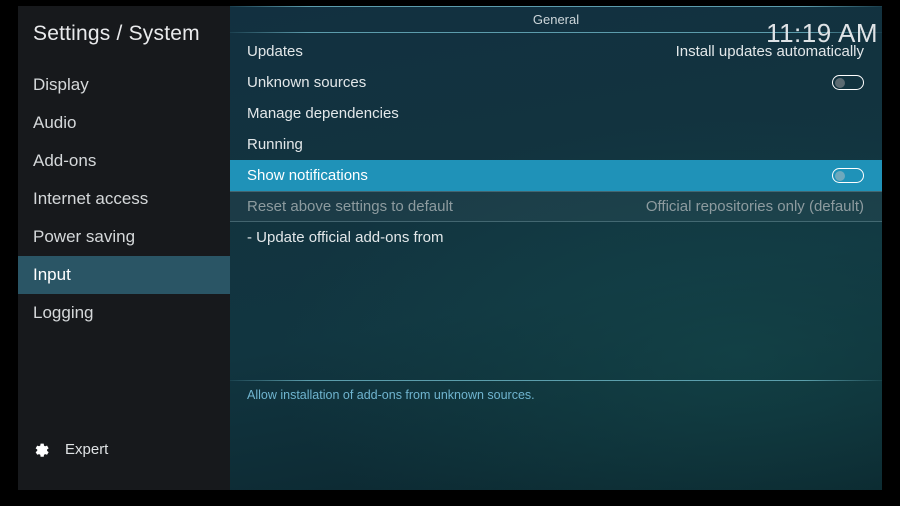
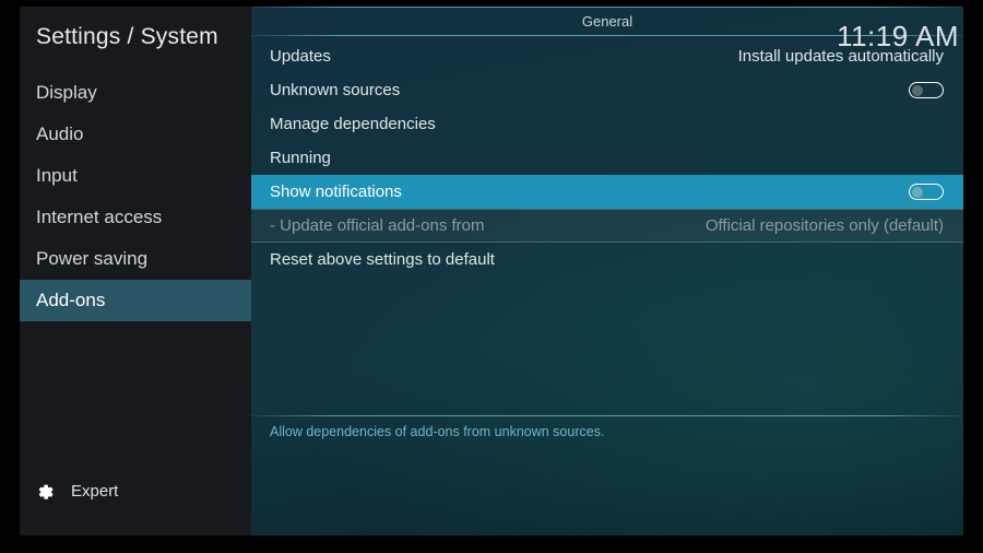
  Settings / System
  Display
  Audio
- Add-ons
+ Input
  Internet access
  Power saving
- Input
+ Add-ons
- Logging
  Expert
  General
  Updates
  Install updates automatically
  Unknown sources
  Manage dependencies
  Running
  Show notifications
- Reset above settings to default
+ - Update official add-ons from
  Official repositories only (default)
- - Update official add-ons from
+ Reset above settings to default
- Allow installation of add-ons from unknown sources.
+ Allow dependencies of add-ons from unknown sources.
  11:19 AM
